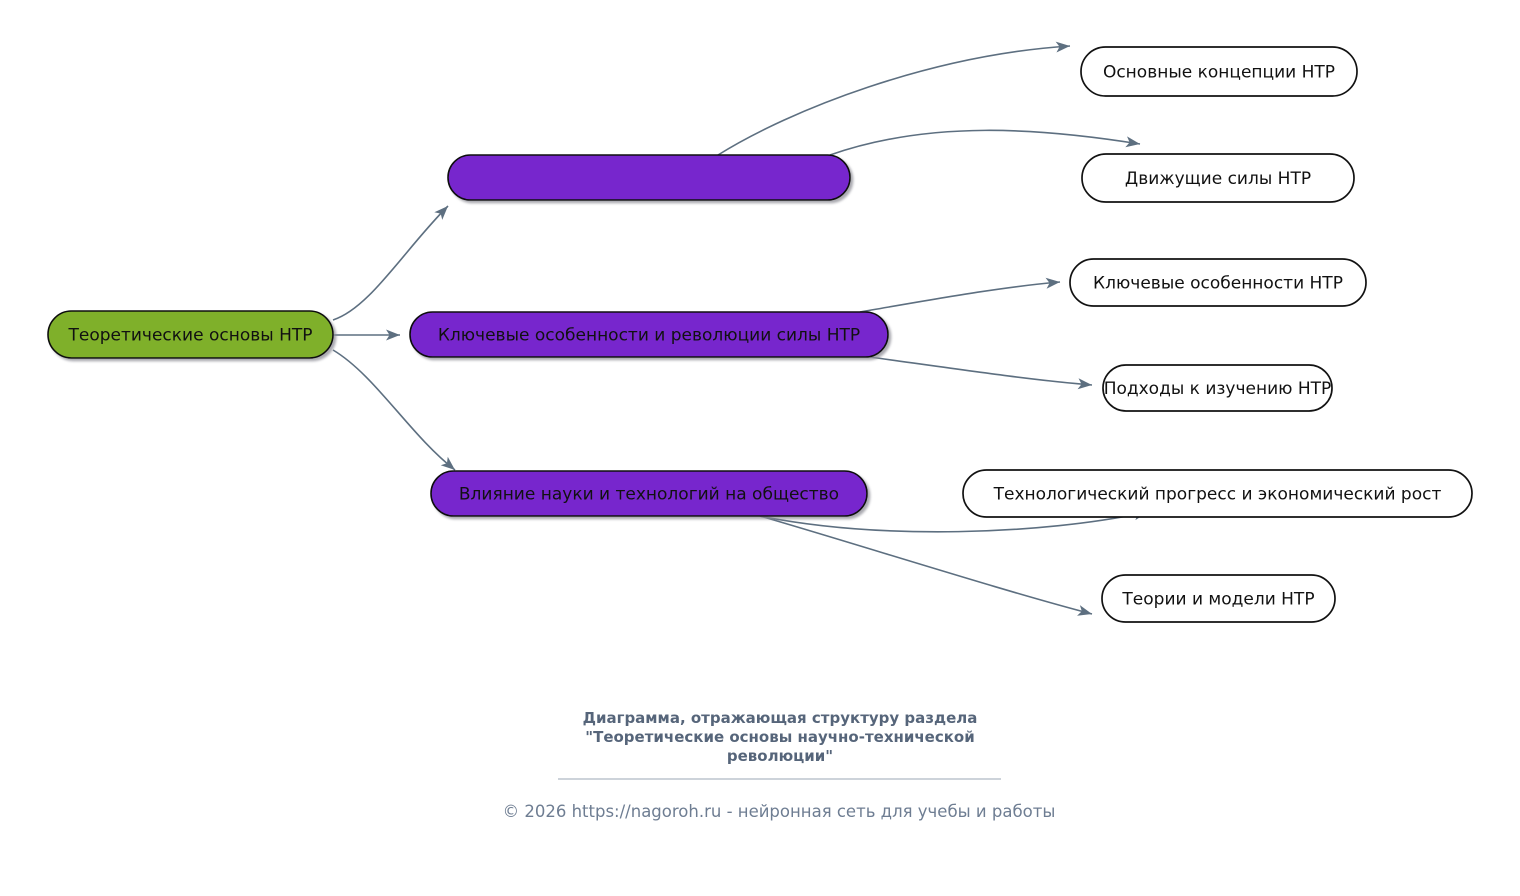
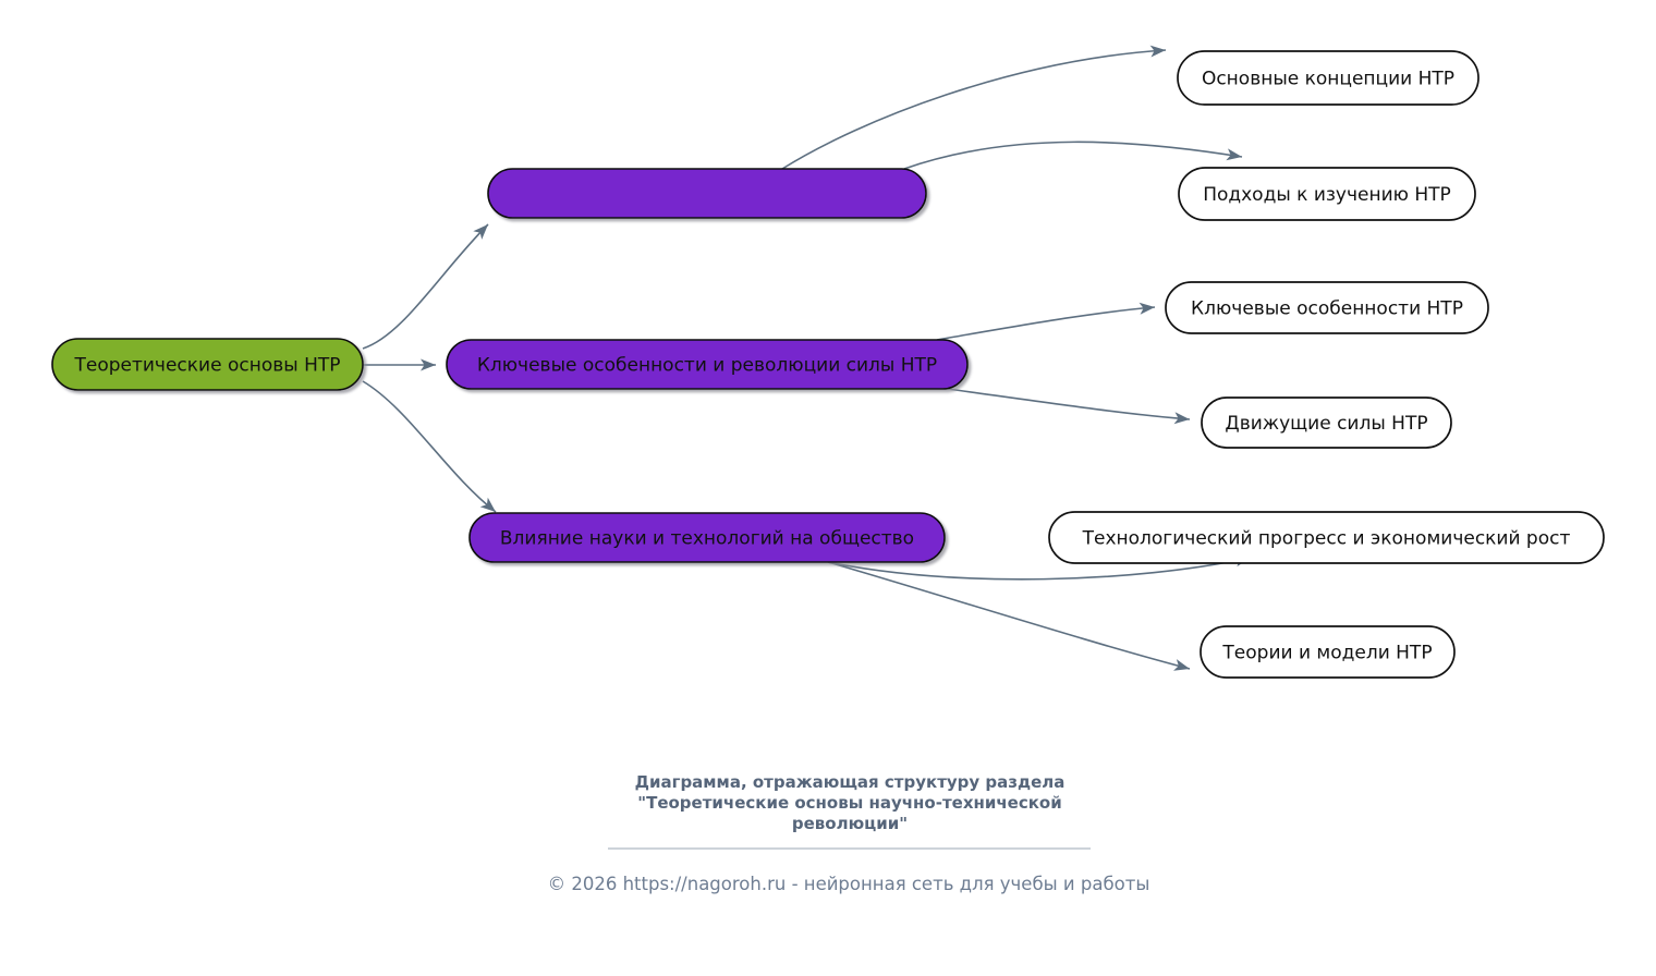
  Теоретические основы НТР
  Ключевые особенности и революции силы НТР
  Влияние науки и технологий на общество
  Основные концепции НТР
- Движущие силы НТР
+ Подходы к изучению НТР
  Ключевые особенности НТР
- Подходы к изучению НТР
+ Движущие силы НТР
  Технологический прогресс и экономический рост
  Теории и модели НТР
  Диаграмма, отражающая структуру раздела
  "Теоретические основы научно-технической
  революции"
  © 2026 https://nagoroh.ru - нейронная сеть для учебы и работы
